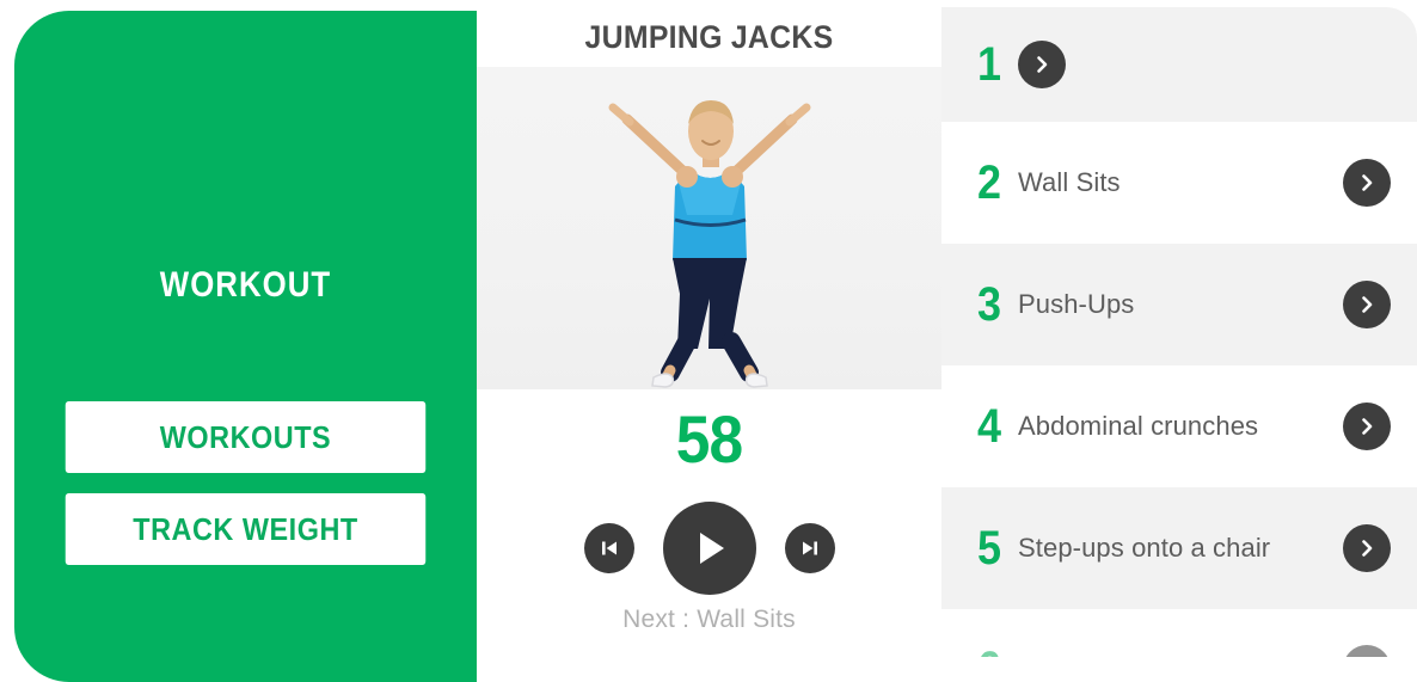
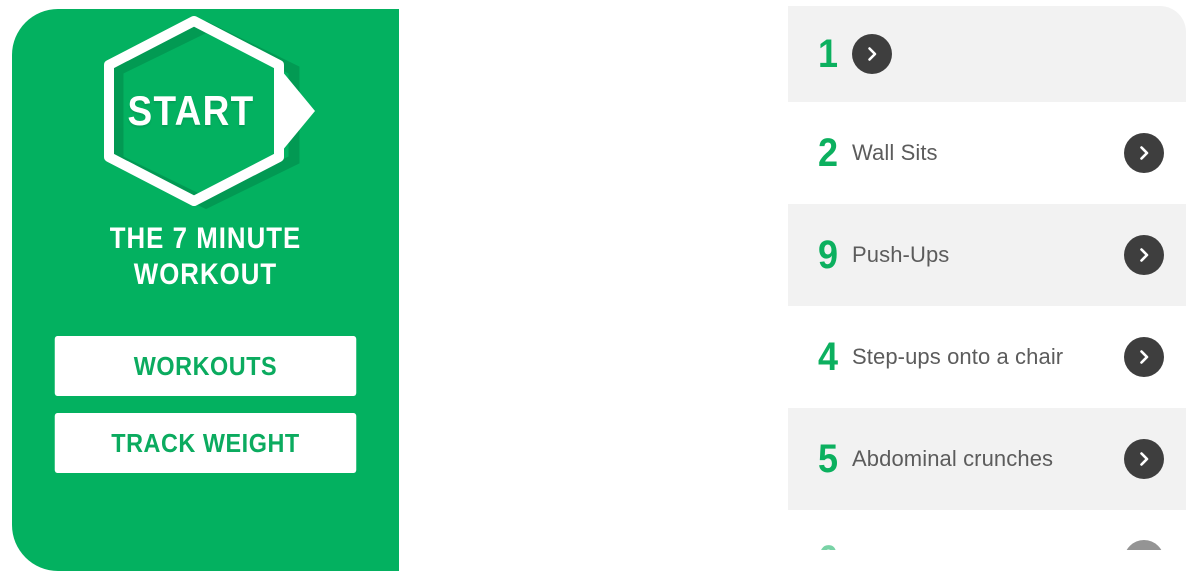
+ START
+ THE 7 MINUTE
  WORKOUT
  WORKOUTS
  TRACK WEIGHT
- JUMPING JACKS
- 58
- Next : Wall Sits
  1
  2
  Wall Sits
- 3
+ 9
  Push-Ups
  4
- Abdominal crunches
+ Step-ups onto a chair
  5
- Step-ups onto a chair
+ Abdominal crunches
